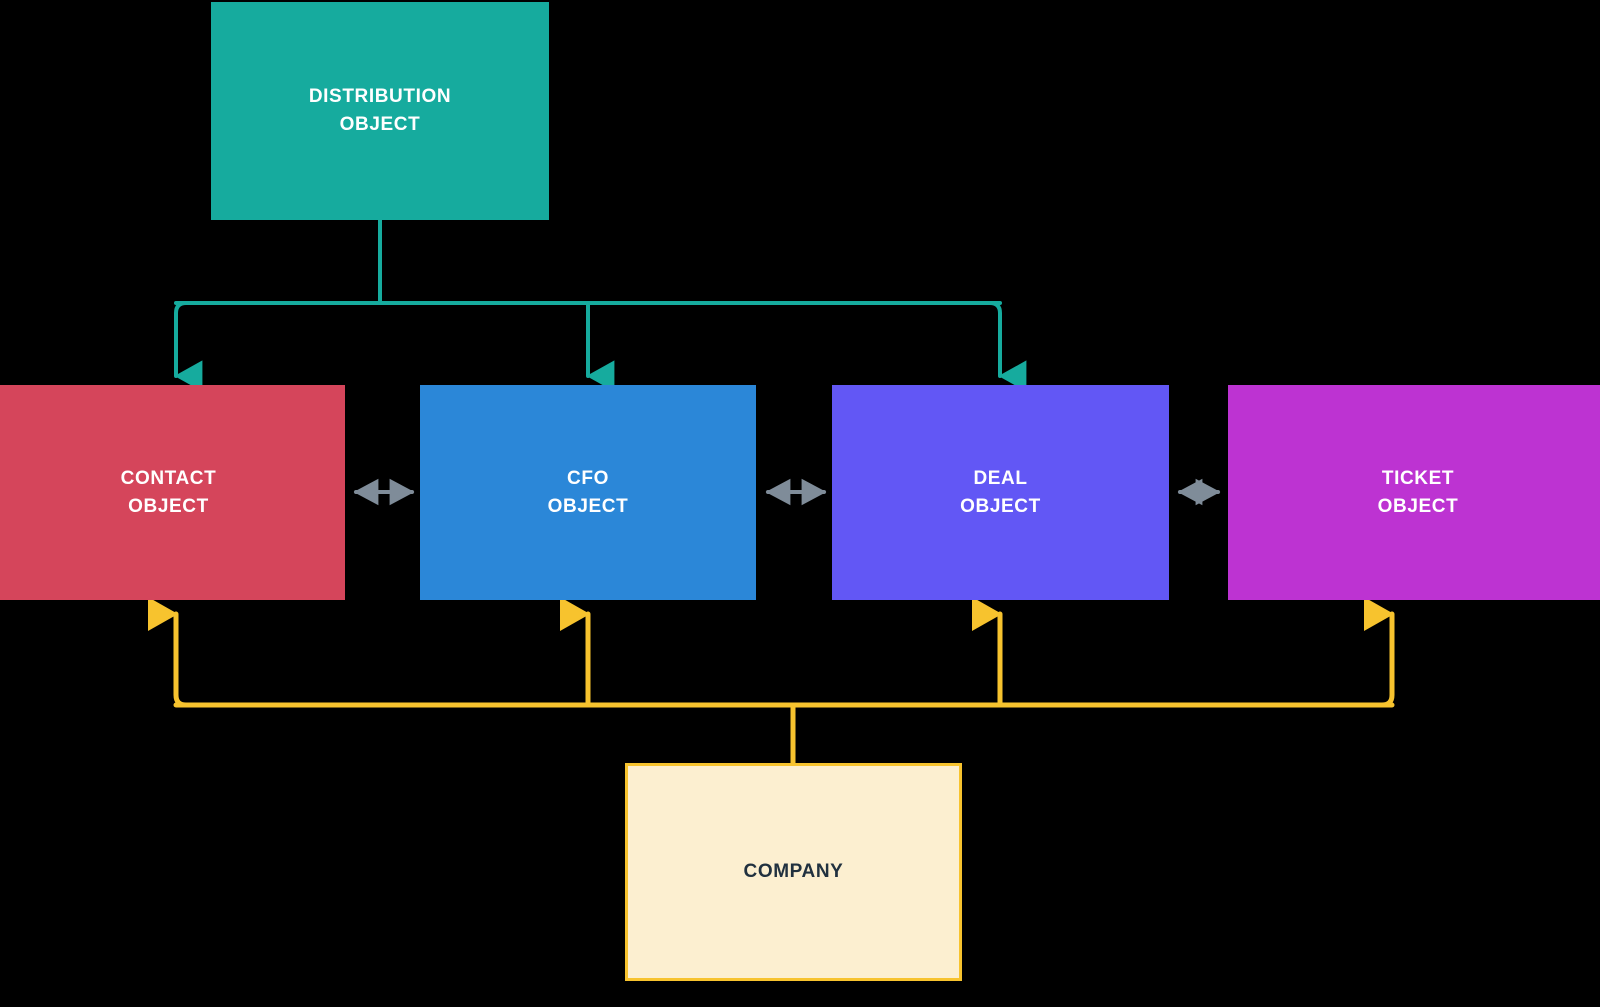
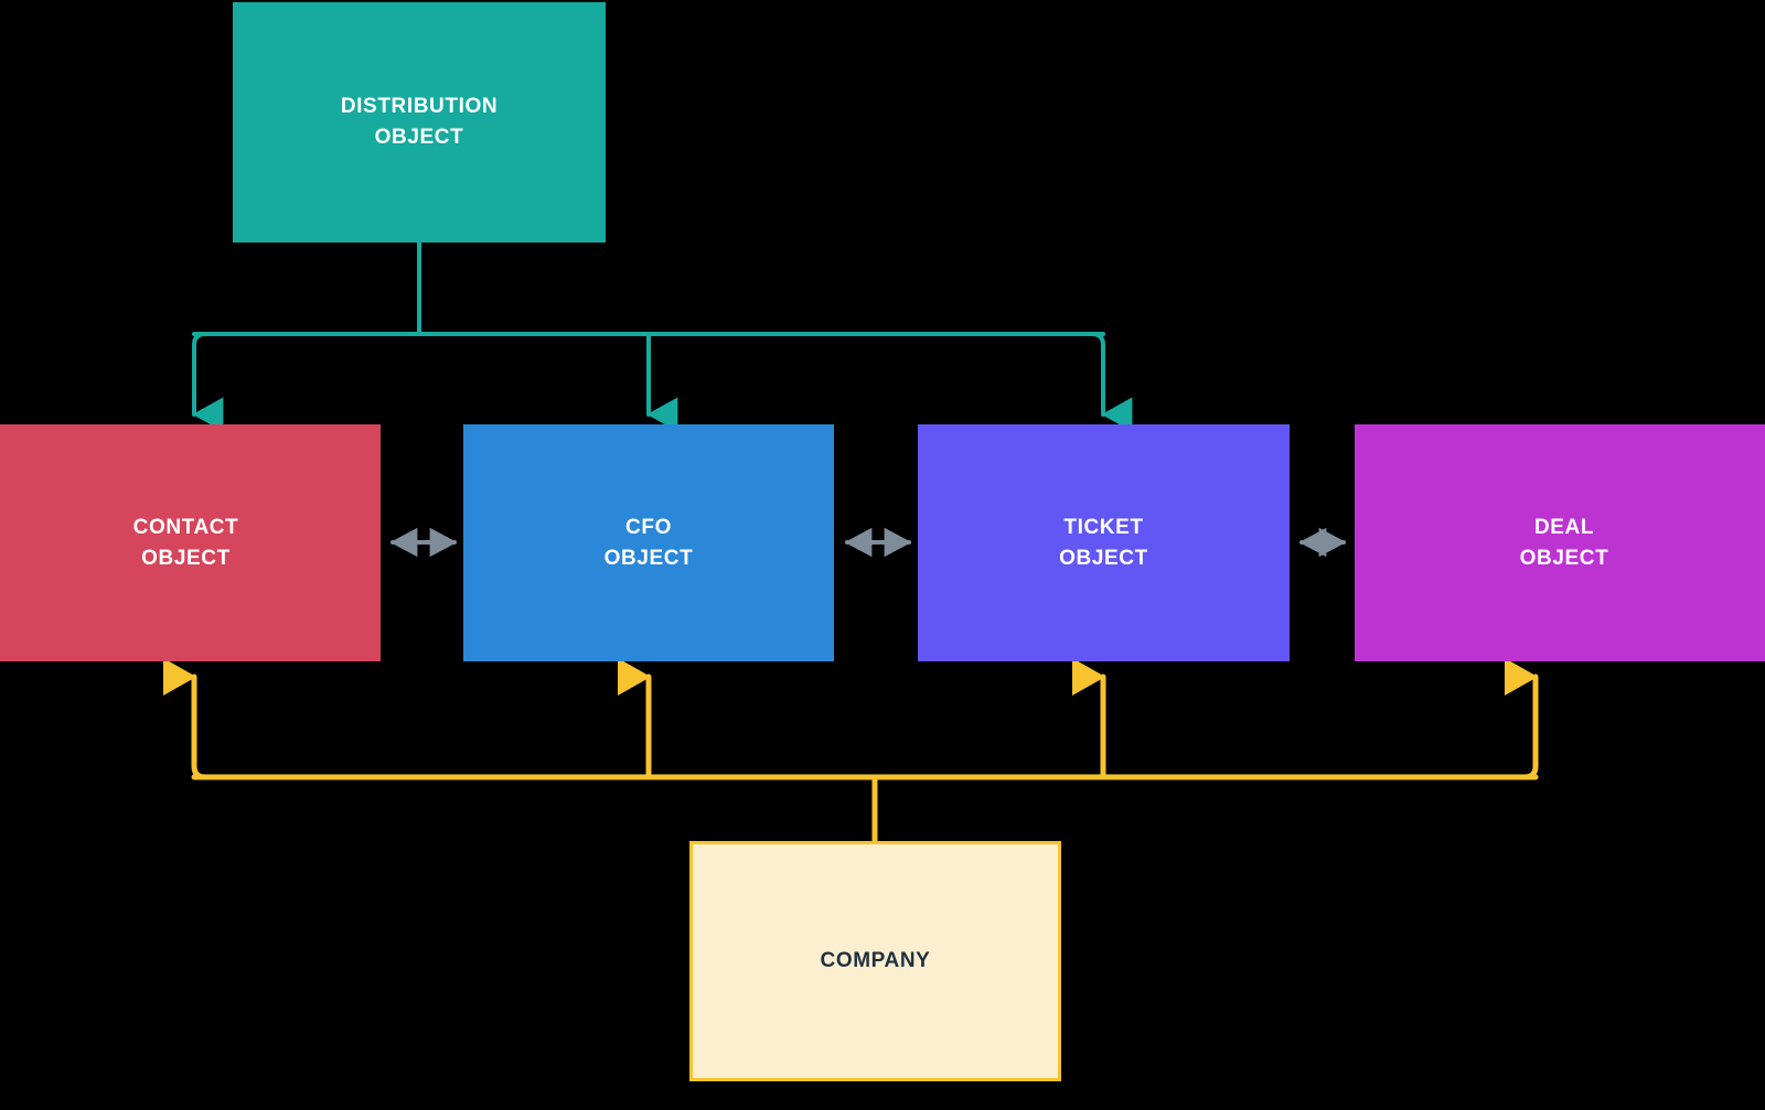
  DISTRIBUTION
  OBJECT
  CONTACT
  OBJECT
  CFO
  OBJECT
- DEAL
+ TICKET
  OBJECT
- TICKET
+ DEAL
  OBJECT
  COMPANY
